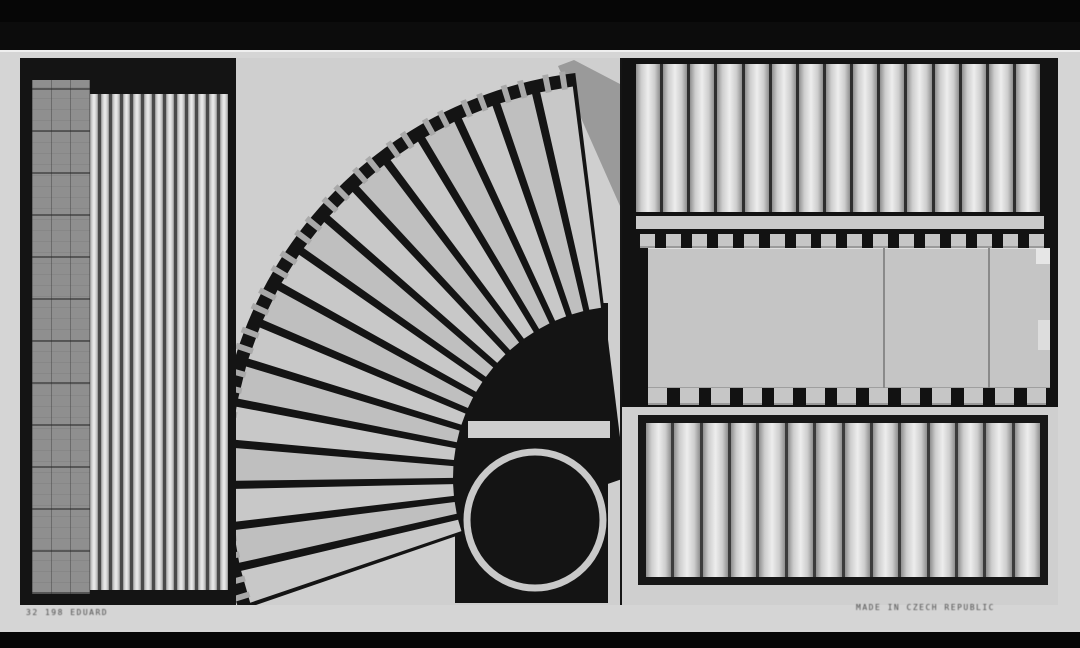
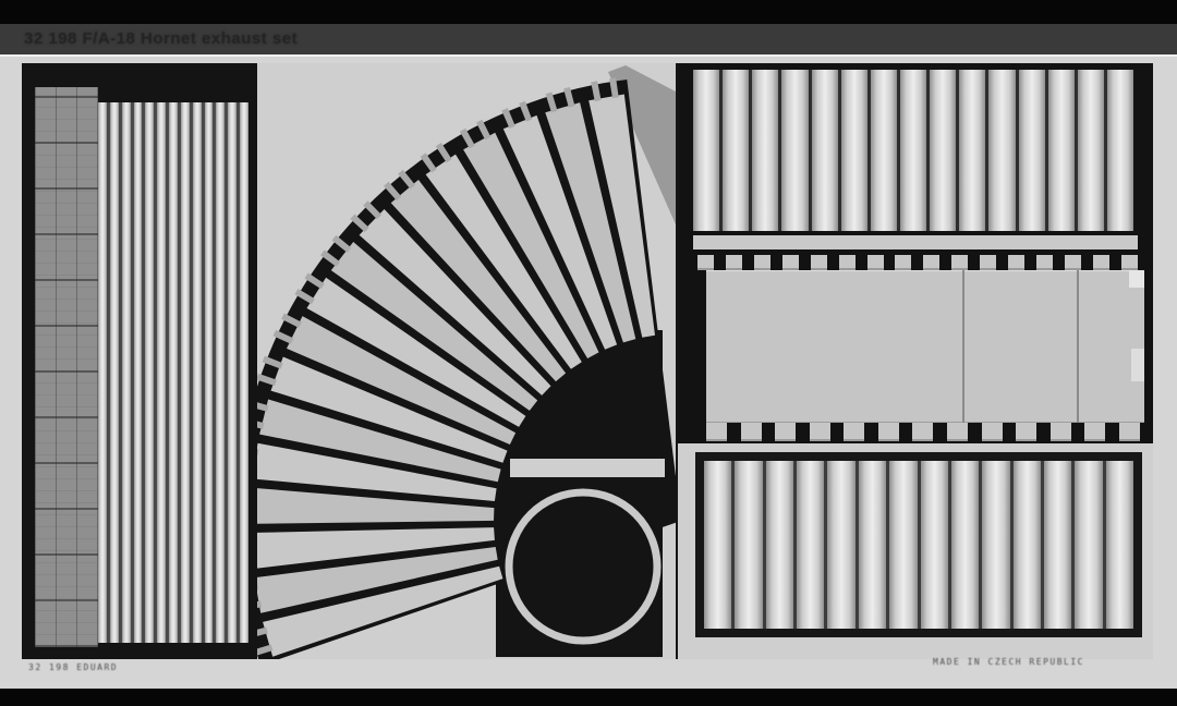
+ 32 198 F/A-18 Hornet exhaust set
  32 198 EDUARD
  MADE IN CZECH REPUBLIC
